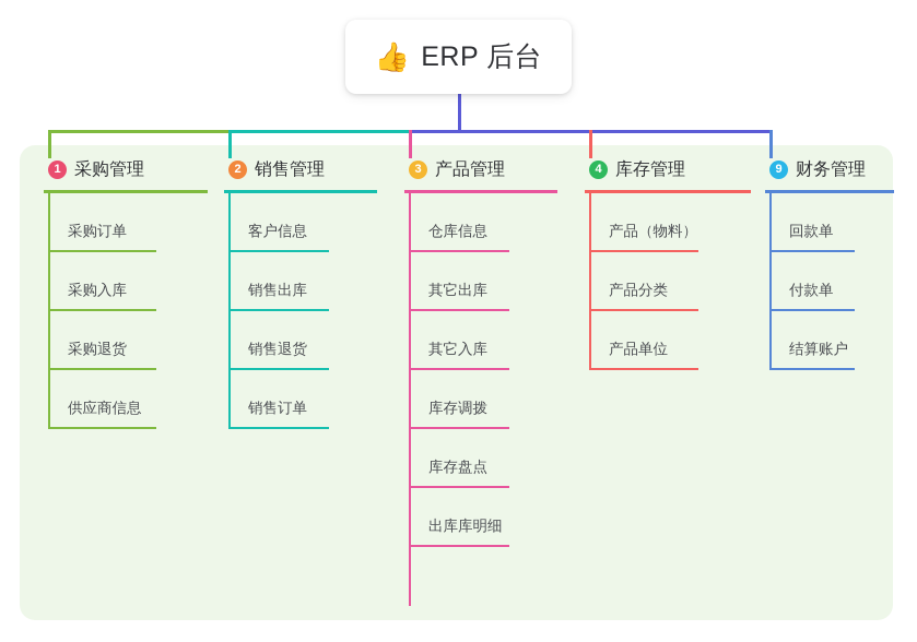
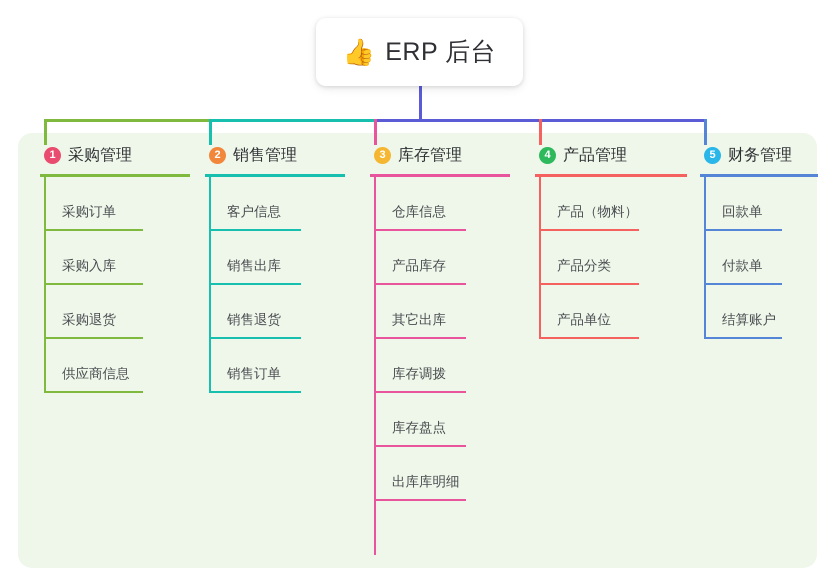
  👍
  ERP 后台
  1
  采购管理
  采购订单
  采购入库
  采购退货
  供应商信息
  2
  销售管理
  客户信息
  销售出库
  销售退货
  销售订单
  3
- 产品管理
+ 库存管理
  仓库信息
+ 产品库存
  其它出库
- 其它入库
  库存调拨
  库存盘点
  出库库明细
  4
- 库存管理
+ 产品管理
  产品（物料）
  产品分类
  产品单位
- 9
+ 5
  财务管理
  回款单
  付款单
  结算账户
